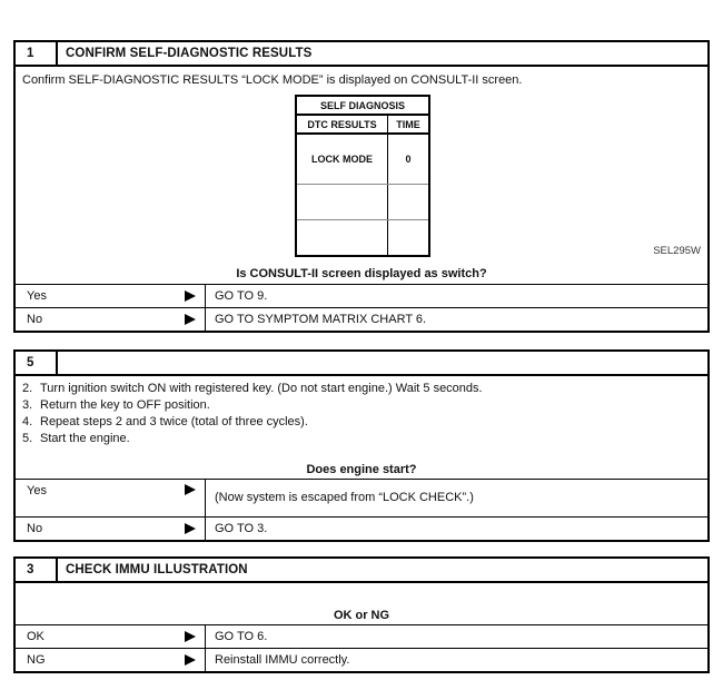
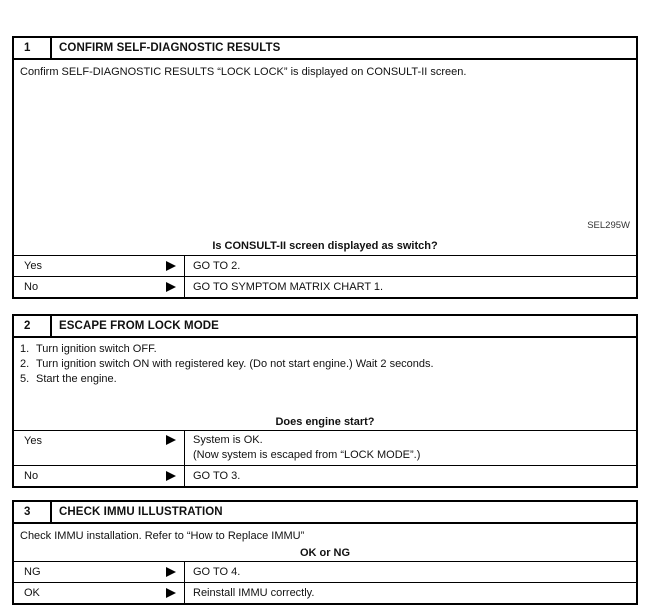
  1
  CONFIRM SELF-DIAGNOSTIC RESULTS
- Confirm SELF-DIAGNOSTIC RESULTS “LOCK MODE” is displayed on CONSULT-II screen.
+ Confirm SELF-DIAGNOSTIC RESULTS “LOCK LOCK” is displayed on CONSULT-II screen.
- SELF DIAGNOSIS
- DTC RESULTS
- TIME
- LOCK MODE
- 0
  SEL295W
  Is CONSULT-II screen displayed as switch?
  Yes
- GO TO 9.
+ GO TO 2.
  No
- GO TO SYMPTOM MATRIX CHART 6.
+ GO TO SYMPTOM MATRIX CHART 1.
- 5
+ 2
+ ESCAPE FROM LOCK MODE
+ 1.
+ Turn ignition switch OFF.
  2.
- Turn ignition switch ON with registered key. (Do not start engine.) Wait 5 seconds.
+ Turn ignition switch ON with registered key. (Do not start engine.) Wait 2 seconds.
- 3.
- Return the key to OFF position.
- 4.
- Repeat steps 2 and 3 twice (total of three cycles).
  5.
  Start the engine.
  Does engine start?
  Yes
+ System is OK.
- (Now system is escaped from “LOCK CHECK”.)
+ (Now system is escaped from “LOCK MODE”.)
  No
  GO TO 3.
  3
  CHECK IMMU ILLUSTRATION
+ Check IMMU installation. Refer to “How to Replace IMMU”
  OK or NG
- OK
+ NG
- GO TO 6.
+ GO TO 4.
- NG
+ OK
  Reinstall IMMU correctly.
